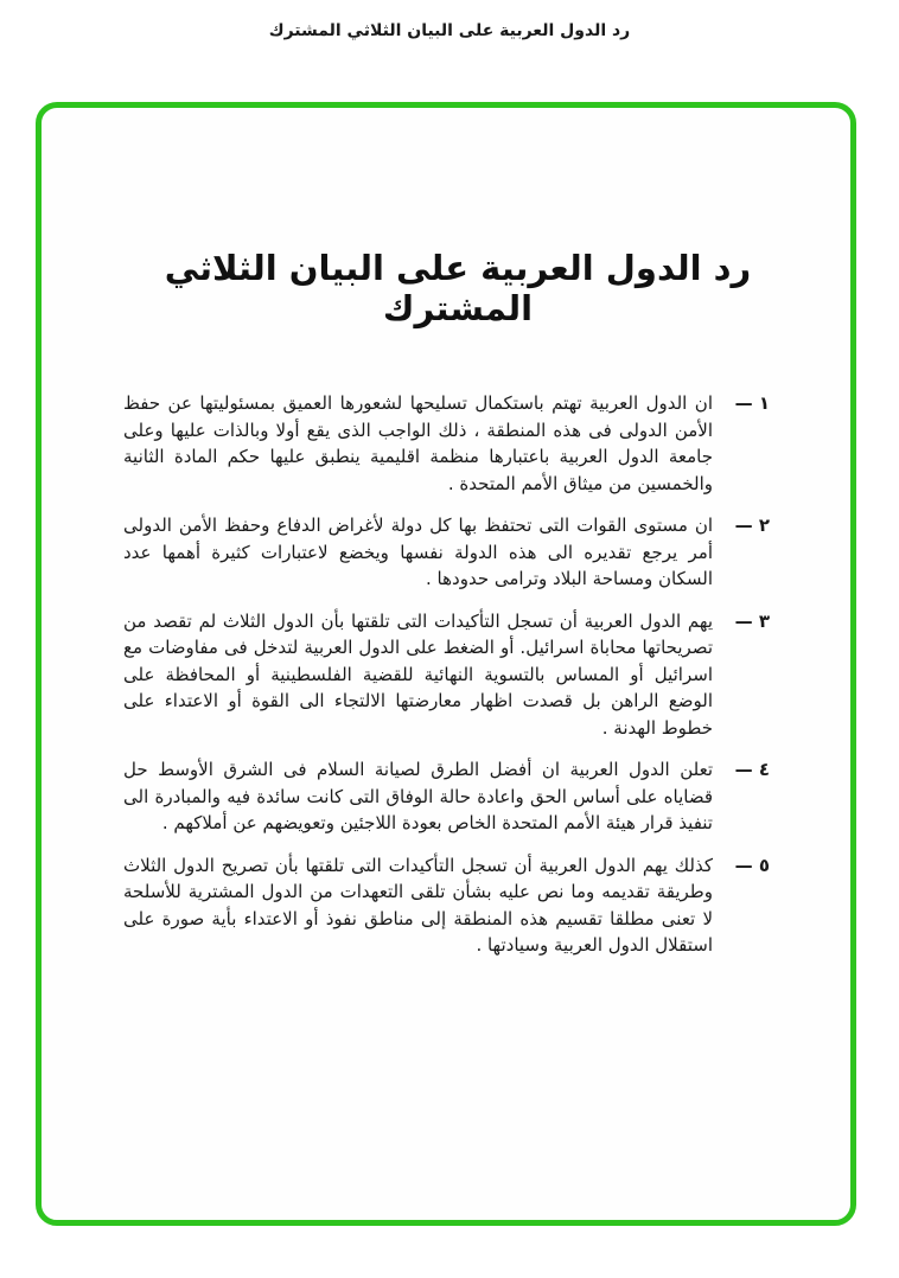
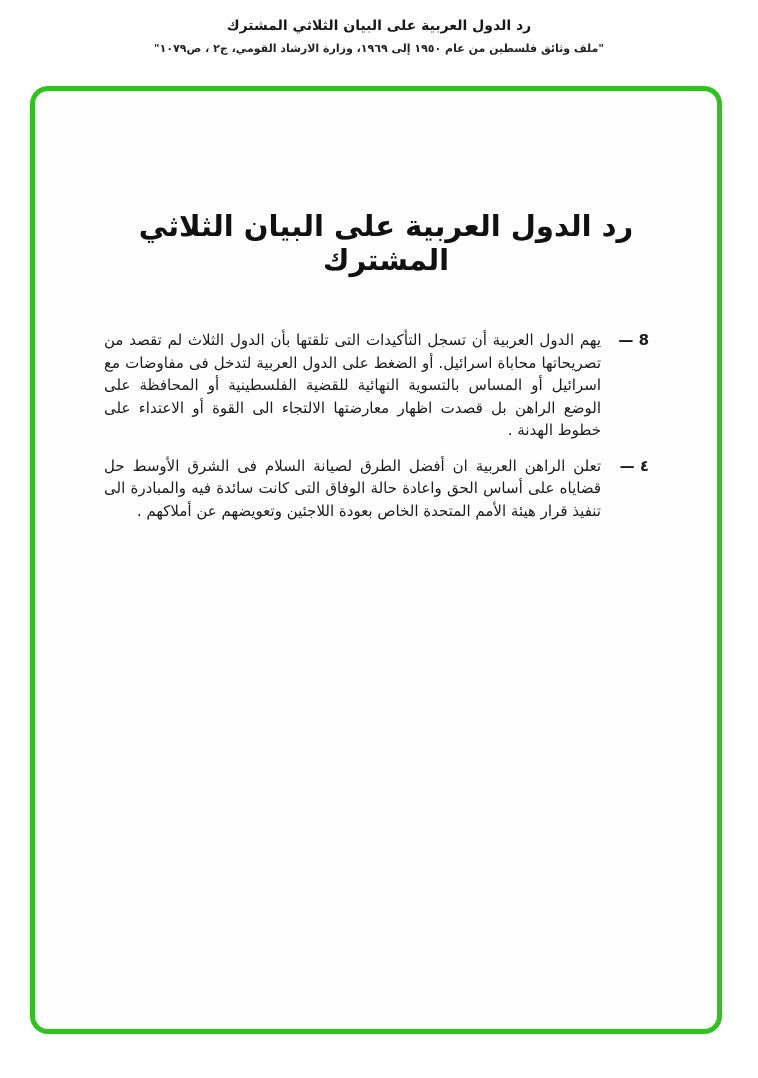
  رد الدول العربية على البيان الثلاثي المشترك
+ "ملف وثائق فلسطين من عام ١٩٥٠ إلى ١٩٦٩، وزارة الارشاد القومي، ج٢ ، ص١٠٧٩"
  رد الدول العربية على البيان الثلاثي المشترك
- ١ —
- ان الدول العربية تهتم باستكمال تسليحها لشعورها العميق بمسئوليتها عن حفظ الأمن الدولى فى هذه المنطقة ، ذلك الواجب الذى يقع أولا وبالذات عليها وعلى جامعة الدول العربية باعتبارها منظمة اقليمية ينطبق عليها حكم المادة الثانية والخمسين من ميثاق الأمم المتحدة .
- ٢ —
- ان مستوى القوات التى تحتفظ بها كل دولة لأغراض الدفاع وحفظ الأمن الدولى أمر يرجع تقديره الى هذه الدولة نفسها ويخضع لاعتبارات كثيرة أهمها عدد السكان ومساحة البلاد وترامى حدودها .
- ٣ —
+ 8 —
  يهم الدول العربية أن تسجل التأكيدات التى تلقتها بأن الدول الثلاث لم تقصد من تصريحاتها محاباة اسرائيل. أو الضغط على الدول العربية لتدخل فى مفاوضات مع اسرائيل أو المساس بالتسوية النهائية للقضية الفلسطينية أو المحافظة على الوضع الراهن بل قصدت اظهار معارضتها الالتجاء الى القوة أو الاعتداء على خطوط الهدنة .
  ٤ —
- تعلن الدول العربية ان أفضل الطرق لصيانة السلام فى الشرق الأوسط حل قضاياه على أساس الحق واعادة حالة الوفاق التى كانت سائدة فيه والمبادرة الى تنفيذ قرار هيئة الأمم المتحدة الخاص بعودة اللاجئين وتعويضهم عن أملاكهم .
+ تعلن الراهن العربية ان أفضل الطرق لصيانة السلام فى الشرق الأوسط حل قضاياه على أساس الحق واعادة حالة الوفاق التى كانت سائدة فيه والمبادرة الى تنفيذ قرار هيئة الأمم المتحدة الخاص بعودة اللاجئين وتعويضهم عن أملاكهم .
- ٥ —
- كذلك يهم الدول العربية أن تسجل التأكيدات التى تلقتها بأن تصريح الدول الثلاث وطريقة تقديمه وما نص عليه بشأن تلقى التعهدات من الدول المشترية للأسلحة لا تعنى مطلقا تقسيم هذه المنطقة إلى مناطق نفوذ أو الاعتداء بأية صورة على استقلال الدول العربية وسيادتها .
